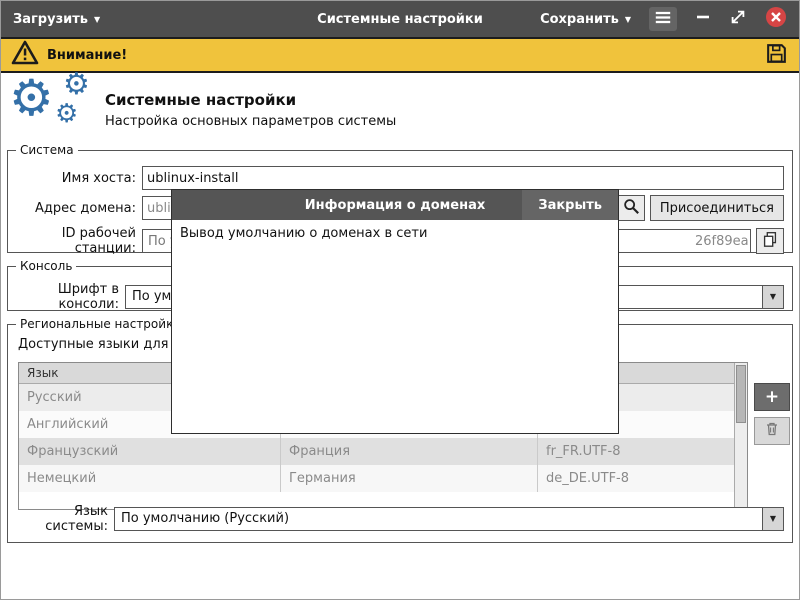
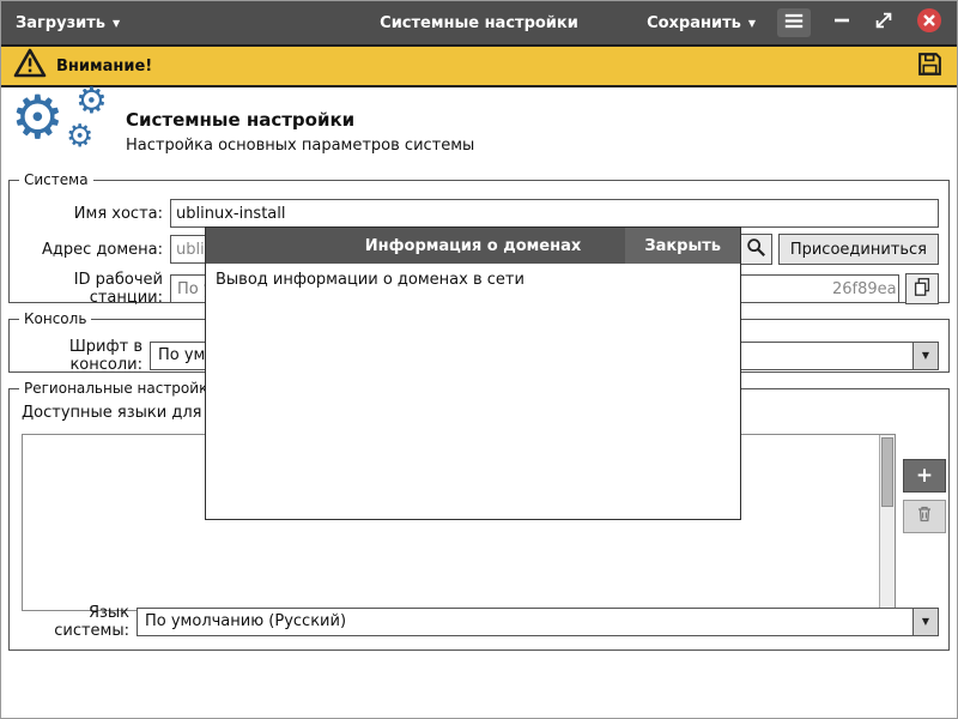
  Загрузить
  ▼
  Системные настройки
  Сохранить
  ▼
  Внимание!
  ⚙
  ⚙
  ⚙
  Системные настройки
  Настройка основных параметров системы
  Система
  Имя хоста:
  ublinux-install
  Адрес домена:
  ubli
  Присоединиться
  ID рабочей станции:
  26f89ea
  Консоль
  Шрифт в консоли:
  ▼
  Региональные настройк
  Доступные языки для
- Язык
- Русский
- Английский
- Французский	Франция	fr_FR.UTF-8
- Немецкий	Германия	de_DE.UTF-8
  +
  Язык системы:
  По умолчанию (Русский)
  ▼
  Информация о доменах
  Закрыть
- Вывод умолчанию о доменах в сети
+ Вывод информации о доменах в сети
